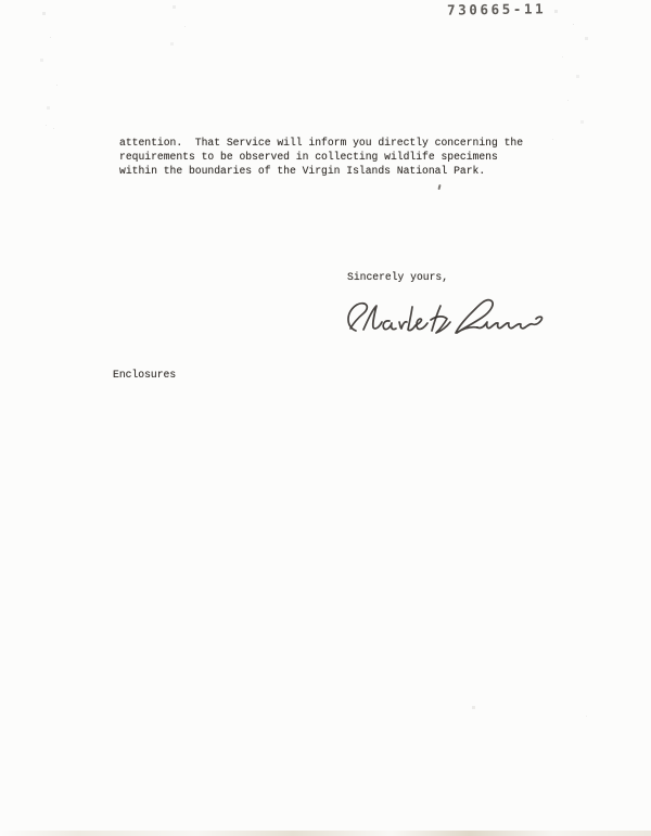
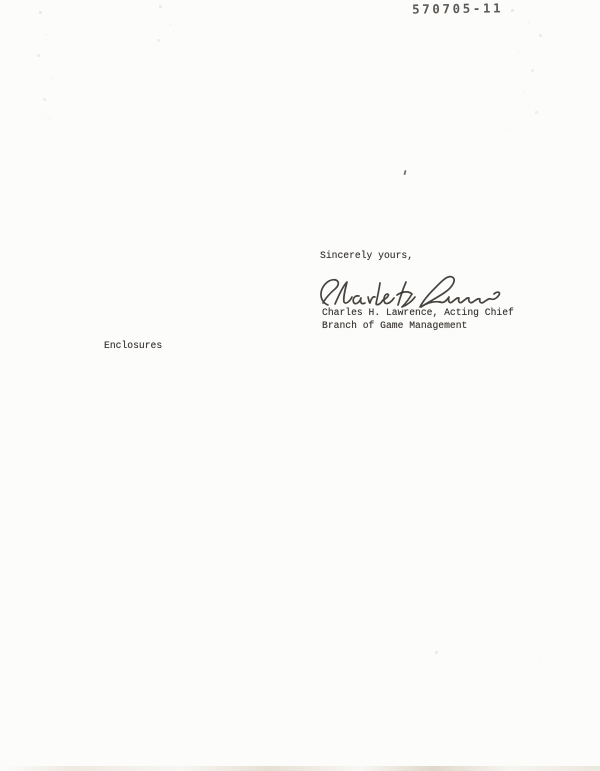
- 730665-11
+ 570705-11
- attention. That Service will inform you directly concerning the
- requirements to be observed in collecting wildlife specimens
- within the boundaries of the Virgin Islands National Park.
  Sincerely yours,
+ Charles H. Lawrence, Acting Chief
+ Branch of Game Management
  Enclosures
